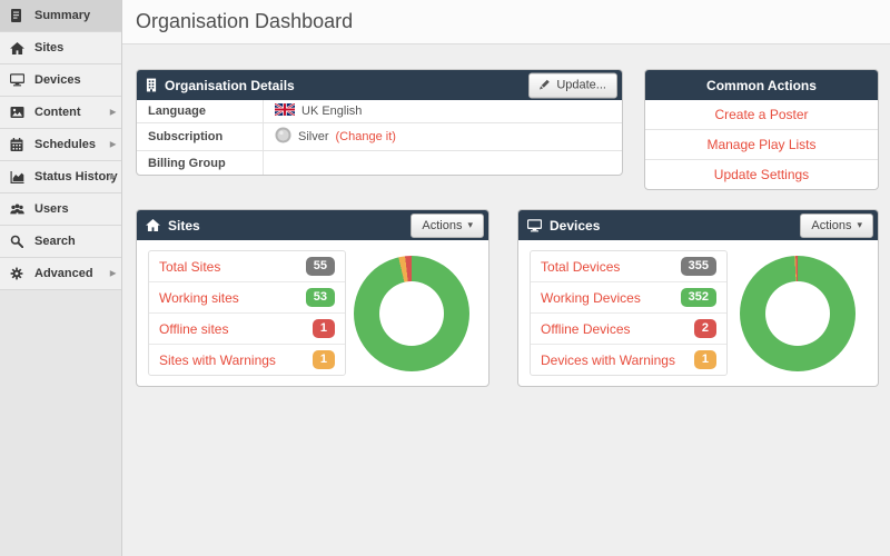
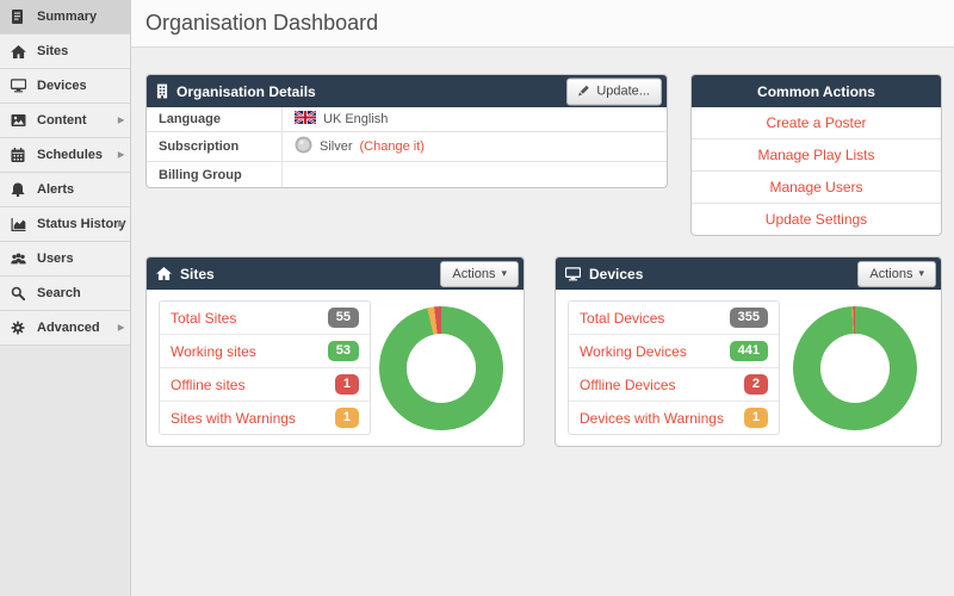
  Summary
  Sites
  Devices
  Content
  ▸
  Schedules
  ▸
+ Alerts
  Status History
  ▸
  Users
  Search
  Advanced
  ▸
  Organisation Dashboard
  Organisation Details
  Update...
  Language
  UK English
  Subscription
  Silver
  (Change it)
  Billing Group
  Common Actions
  Create a Poster
  Manage Play Lists
+ Manage Users
  Update Settings
  Sites
  Actions
  ▾
  Total Sites
  55
  Working sites
  53
  Offline sites
  1
  Sites with Warnings
  1
  Devices
  Actions
  ▾
  Total Devices
  355
  Working Devices
- 352
+ 441
  Offline Devices
  2
  Devices with Warnings
  1
